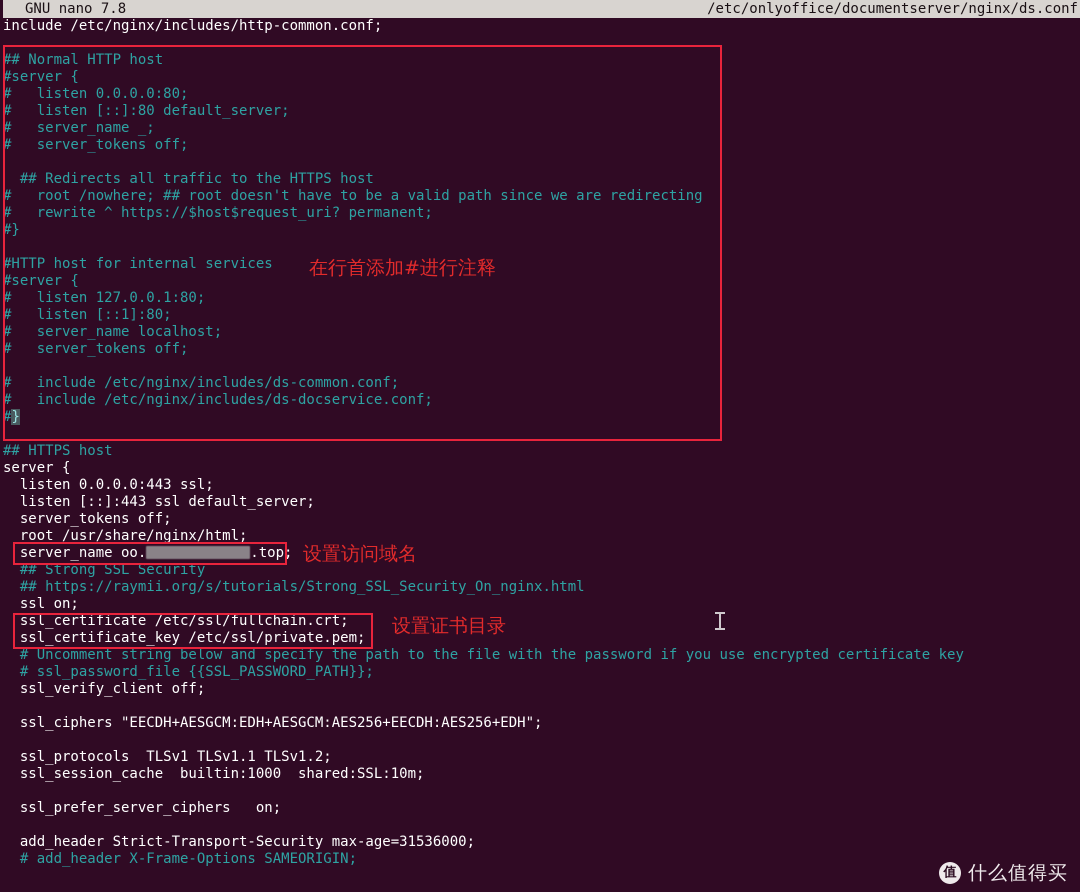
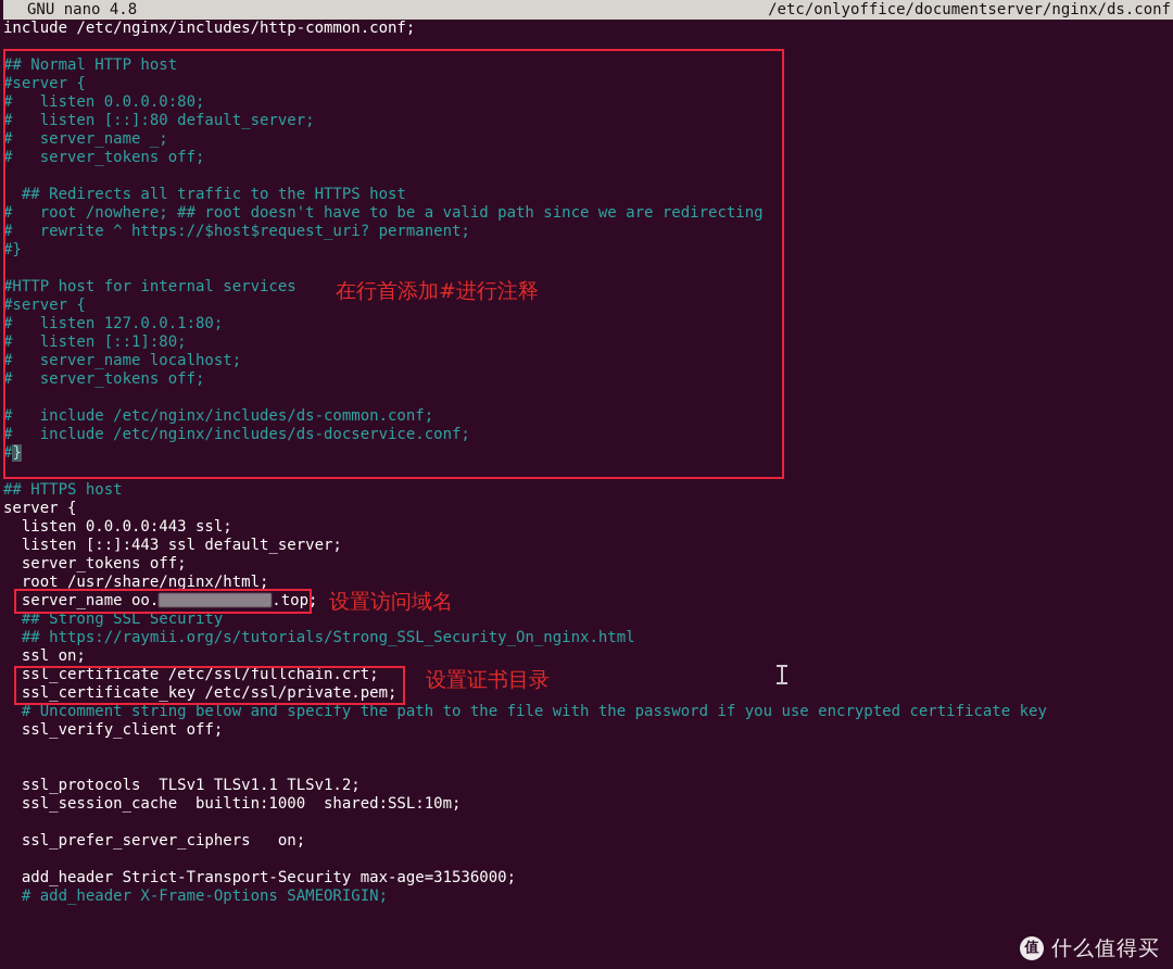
- GNU nano 7.8
+ GNU nano 4.8
  /etc/onlyoffice/documentserver/nginx/ds.conf
  include /etc/nginx/includes/http-common.conf;
  ## Normal HTTP host
  #server {
  # listen 0.0.0.0:80;
  # listen [::]:80 default_server;
  # server_name _;
  # server_tokens off;
  ## Redirects all traffic to the HTTPS host
  # root /nowhere; ## root doesn't have to be a valid path since we are redirecting
  # rewrite ^ https://$host$request_uri? permanent;
  #}
  #HTTP host for internal services
  #server {
  # listen 127.0.0.1:80;
  # listen [::1]:80;
  # server_name localhost;
  # server_tokens off;
  # include /etc/nginx/includes/ds-common.conf;
  # include /etc/nginx/includes/ds-docservice.conf;
  #}
  ## HTTPS host
  server {
  listen 0.0.0.0:443 ssl;
  listen [::]:443 ssl default_server;
  server_tokens off;
  root /usr/share/nginx/html;
  server_name oo. .top;
  ## Strong SSL Security
  ## https://raymii.org/s/tutorials/Strong_SSL_Security_On_nginx.html
  ssl on;
  ssl_certificate /etc/ssl/fullchain.crt;
  ssl_certificate_key /etc/ssl/private.pem;
  # Uncomment string below and specify the path to the file with the password if you use encrypted certificate key
- # ssl_password_file {{SSL_PASSWORD_PATH}};
  ssl_verify_client off;
- ssl_ciphers "EECDH+AESGCM:EDH+AESGCM:AES256+EECDH:AES256+EDH";
  ssl_protocols TLSv1 TLSv1.1 TLSv1.2;
  ssl_session_cache builtin:1000 shared:SSL:10m;
  ssl_prefer_server_ciphers on;
  add_header Strict-Transport-Security max-age=31536000;
  # add_header X-Frame-Options SAMEORIGIN;
  在行首添加#进行注释
  设置访问域名
  设置证书目录
  值
  什么值得买
